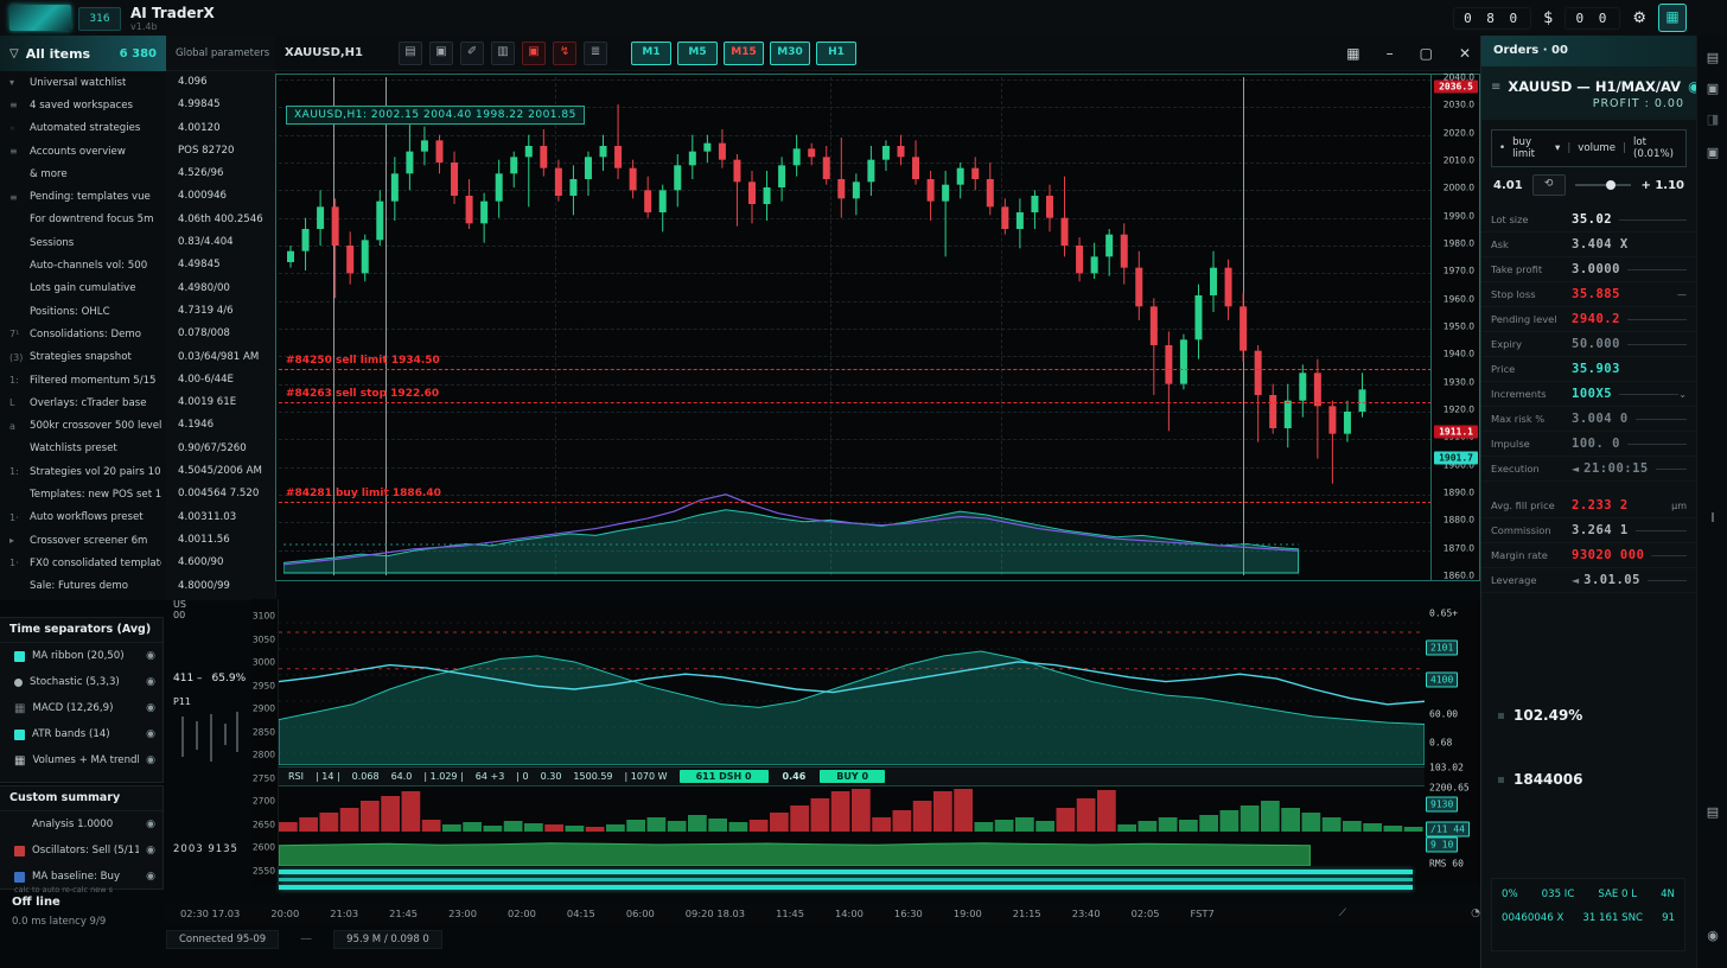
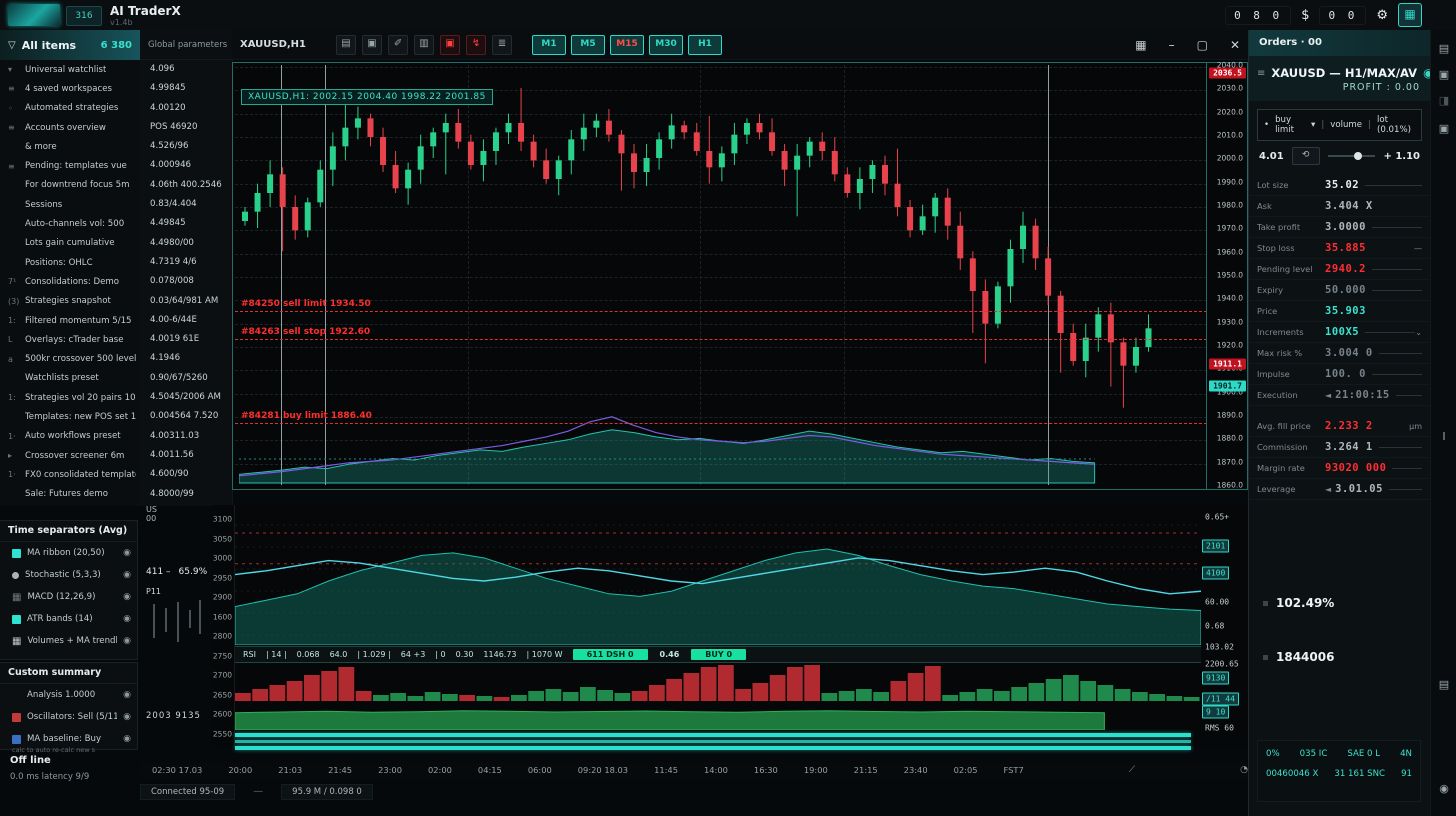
  316
  AI TraderX
  v1.4b
  0 8 0
  $
  0 0
  ⚙
  ▦
  ▽
  All items
  6 380
  Global parameters
  XAUUSD,H1
  ▤
  ▣
  ✐
  ▥
  ▣
  ↯
  ≣
  M1
  M5
  M15
  M30
  H1
  ▦
  –
  ▢
  ✕
  ▾
  Universal watchlist
  ≡
  4 saved workspaces
  ◦
  Automated strategies
  ≡
  Accounts overview
  & more
  ≡
  Pending: templates vue
  For downtrend focus 5m
  Sessions
  Auto-channels vol: 500
  Lots gain cumulative
  Positions: OHLC
  7¹
  Consolidations: Demo
  (3)
  Strategies snapshot
  1:
  Filtered momentum 5/15
  L
  Overlays: cTrader base
  a
  500kr crossover 500 level
  Watchlists preset
  1:
  Strategies vol 20 pairs 10
  Templates: new POS set 1
  1·
  Auto workflows preset
  ▸
  Crossover screener 6m
  1·
  FX0 consolidated templat
  Sale: Futures demo
  4.096
  4.99845
  4.00120
- POS 82720
+ POS 46920
  4.526/96
  4.000946
  4.06th 400.2546
  0.83/4.404
  4.49845
  4.4980/00
  4.7319 4/6
  0.078/008
  0.03/64/981 AM
  4.00-6/44E
  4.0019 61E
  4.1946
  0.90/67/5260
  4.5045/2006 AM
  0.004564 7.520
  4.00311.03
  4.0011.56
  4.600/90
  4.8000/99
  Time separators (Avg)
  MA ribbon (20,50)
  ◉
  Stochastic (5,3,3)
  ◉
  ▦
  MACD (12,26,9)
  ◉
  ATR bands (14)
  ◉
  ▦
  Volumes + MA trendl
  ◉
  Custom summary
  Analysis 1.0000
  ◉
  Oscillators: Sell (5/11
  ◉
  MA baseline: Buy
  ◉
  calc to auto re-calc new s
  Off line
  0.0 ms latency 9/9
  US
  00
  411 –
  65.9%
  P11
  2003 9135
  #84250 sell limit 1934.50
  #84263 sell stop 1922.60
  #84281 buy limit 1886.40
  2040.0
  2030.0
  2020.0
  2010.0
  2000.0
  1990.0
  1980.0
  1970.0
  1960.0
  1950.0
  1940.0
  1930.0
  1920.0
  1900.0
  1890.0
  1880.0
  1870.0
  1860.0
  2036.5
  1911.1
  1901.7
  XAUUSD,H1: 2002.15 2004.40 1998.22 2001.85
  3100
  3050
  3000
  2950
  2900
- 2850
+ 1600
  2800
  2750
  2700
  2650
  2600
  2550
  RSI
  | 14 |
  0.068
  64.0
  | 1.029 |
  64 +3
  | 0
  0.30
- 1500.59
+ 1146.73
  | 1070 W
  611 DSH 0
  0.46
  BUY 0
  0.65+
  2101
  4100
  60.00
  0.68
  103.02
  2200.65
  9130
  /11 44
  9 10
  RMS 60
  02:30 17.03
  20:00
  21:03
  21:45
  23:00
  02:00
  04:15
  06:00
  09:20 18.03
  11:45
  14:00
  16:30
  19:00
  21:15
  23:40
  02:05
  FST7
  ⟋
  ◔
  Connected 95-09
  —
  95.9 M / 0.098 0
  Orders · 00
  ≡
  XAUUSD — H1/MAX/AV
  ◉
  PROFIT : 0.00
  •
  buy limit
  ▾
  |
  volume
  |
  lot (0.01%)
  4.01
  ⟲
  + 1.10
  Lot size
  35.02
  Ask
  3.404 X
  Take profit
  3.0000
  Stop loss
  35.885
  —
  Pending level
  2940.2
  Expiry
  50.000
  Price
  35.903
  Increments
  100X5
  ⌄
  Max risk %
  3.004 0
  Impulse
  100. 0
  Execution
  ◄
  21:00:15
  Avg. fill price
  2.233 2
  µm
  Commission
  3.264 1
  Margin rate
  93020 000
  Leverage
  ◄
  3.01.05
  102.49%
  1844006
  0%
  035 IC
  SAE 0 L
  4N
  00460046 X
  31 161 SNC
  91
  ▤
  ▣
  ◨
  ▣
  I
  ▤
  ◉
